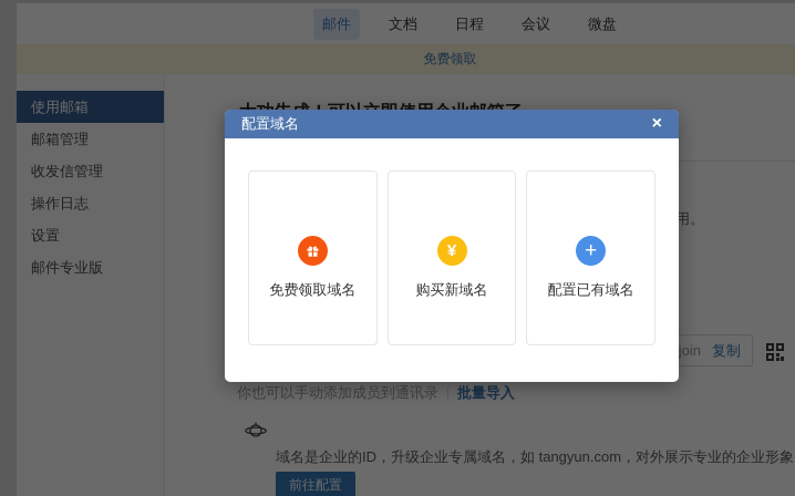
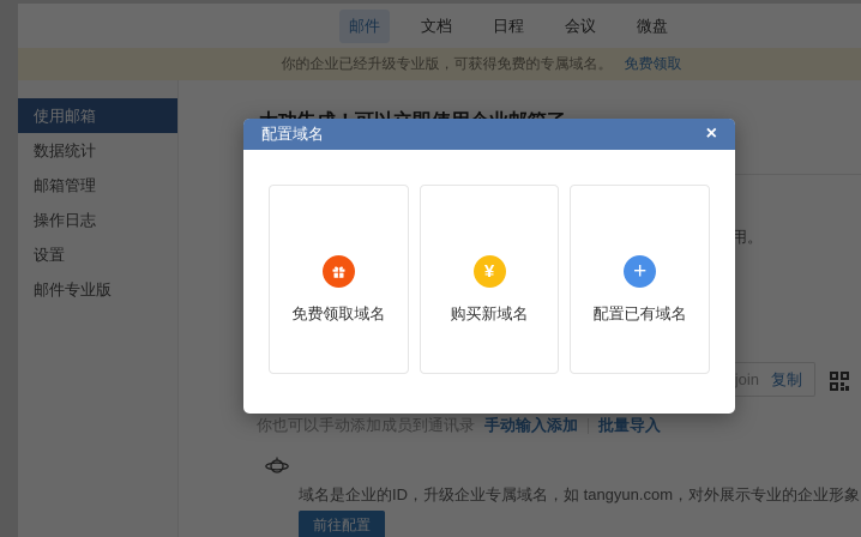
  邮件
  文档
  日程
  会议
  微盘
+ 你的企业已经升级专业版，可获得免费的专属域名。
  免费领取
  使用邮箱
+ 数据统计
  邮箱管理
- 收发信管理
  操作日志
  设置
  邮件专业版
  用。
  复制
  你也可以手动添加成员到通讯录
+ 手动输入添加
  批量导入
  域名是企业的ID，升级企业专属域名，如 tangyun.com，对外展示专业的企业形象
  前往配置
  配置域名
  ×
  免费领取域名
  ¥
  购买新域名
  +
  配置已有域名
